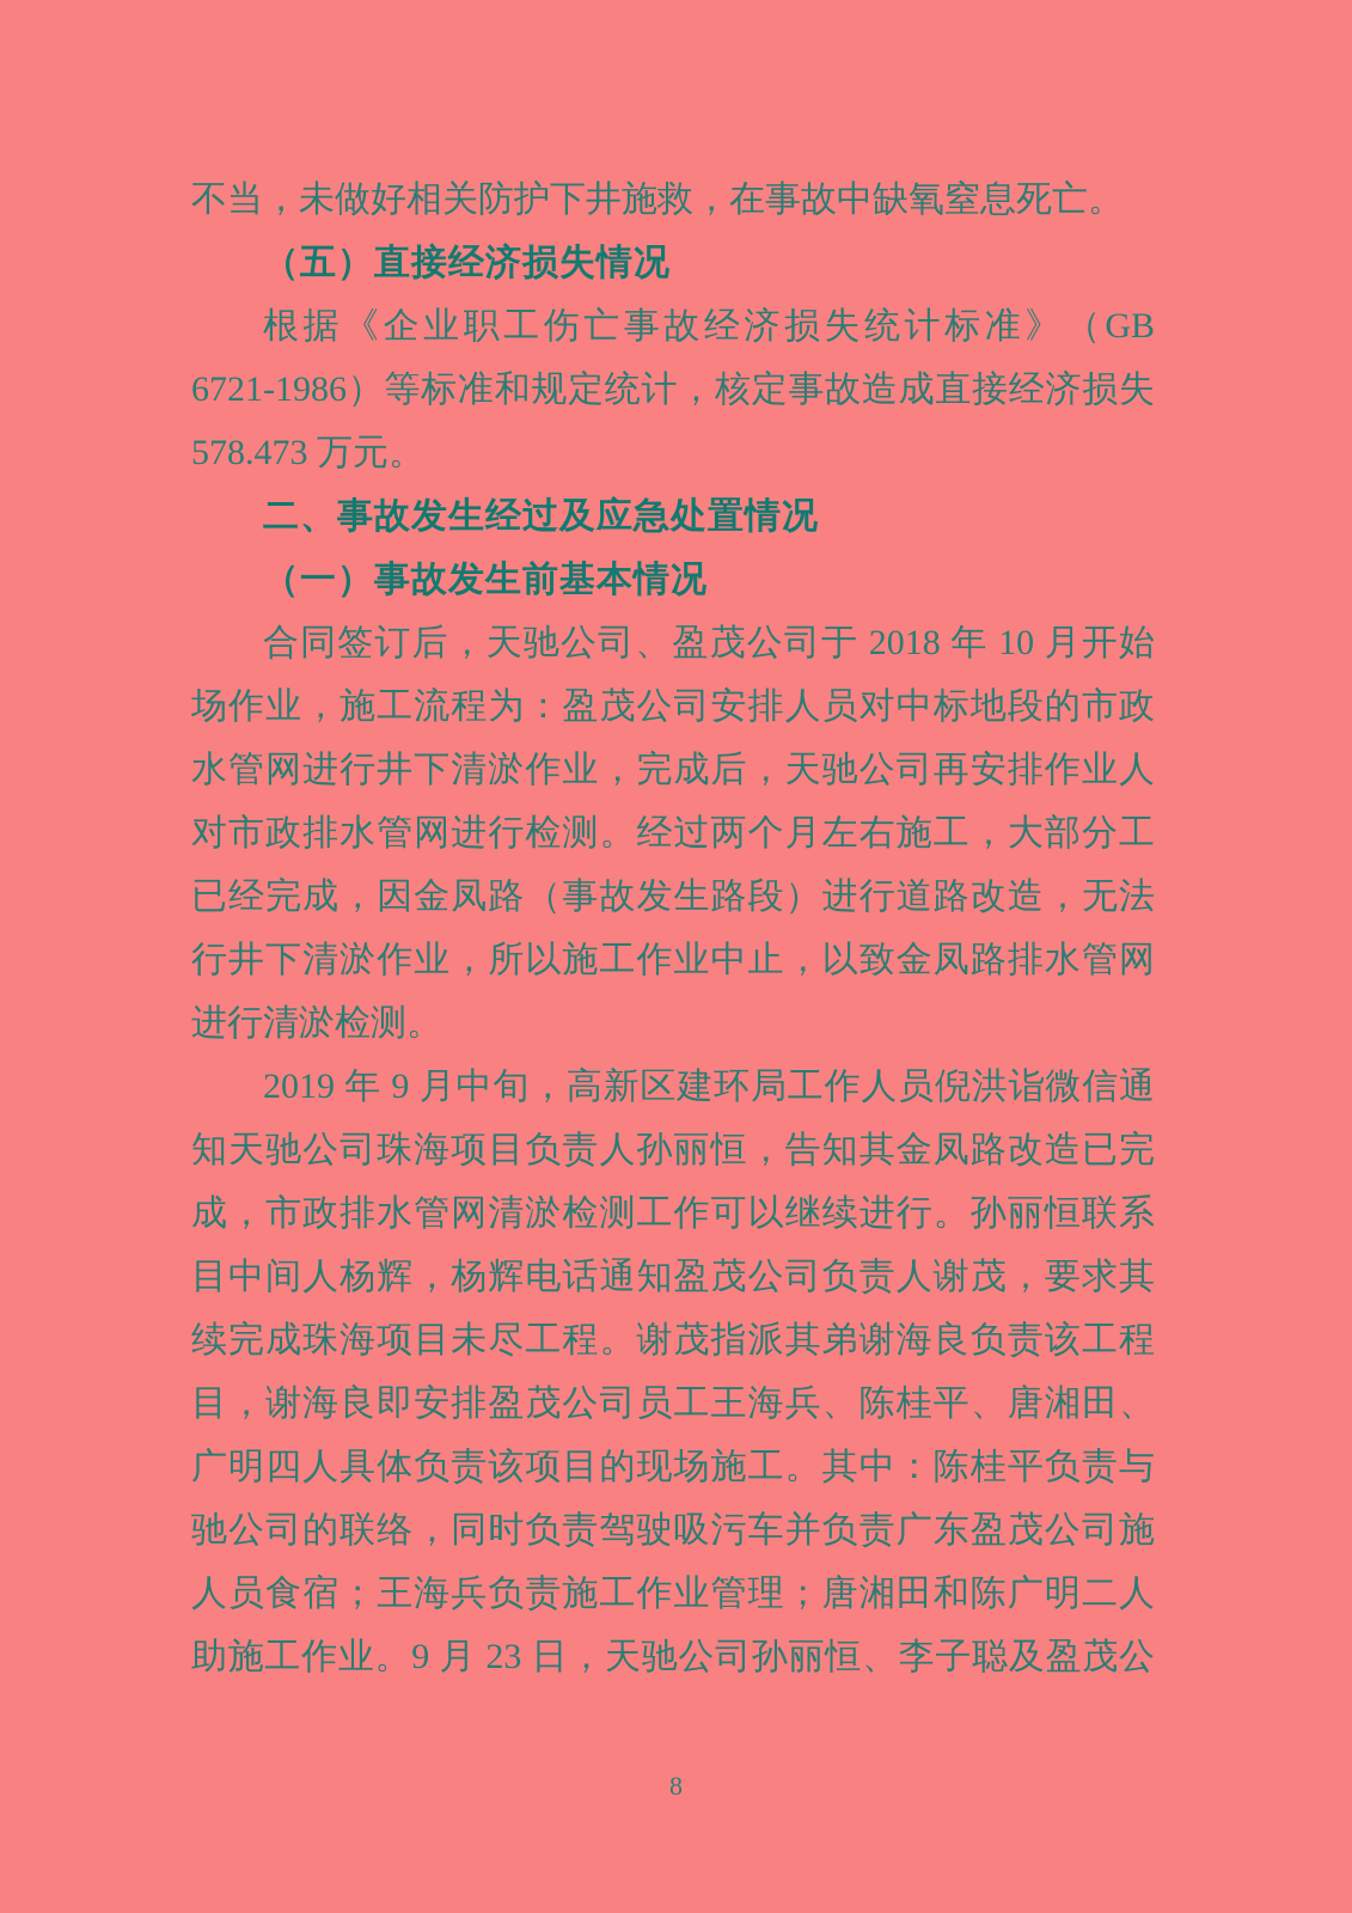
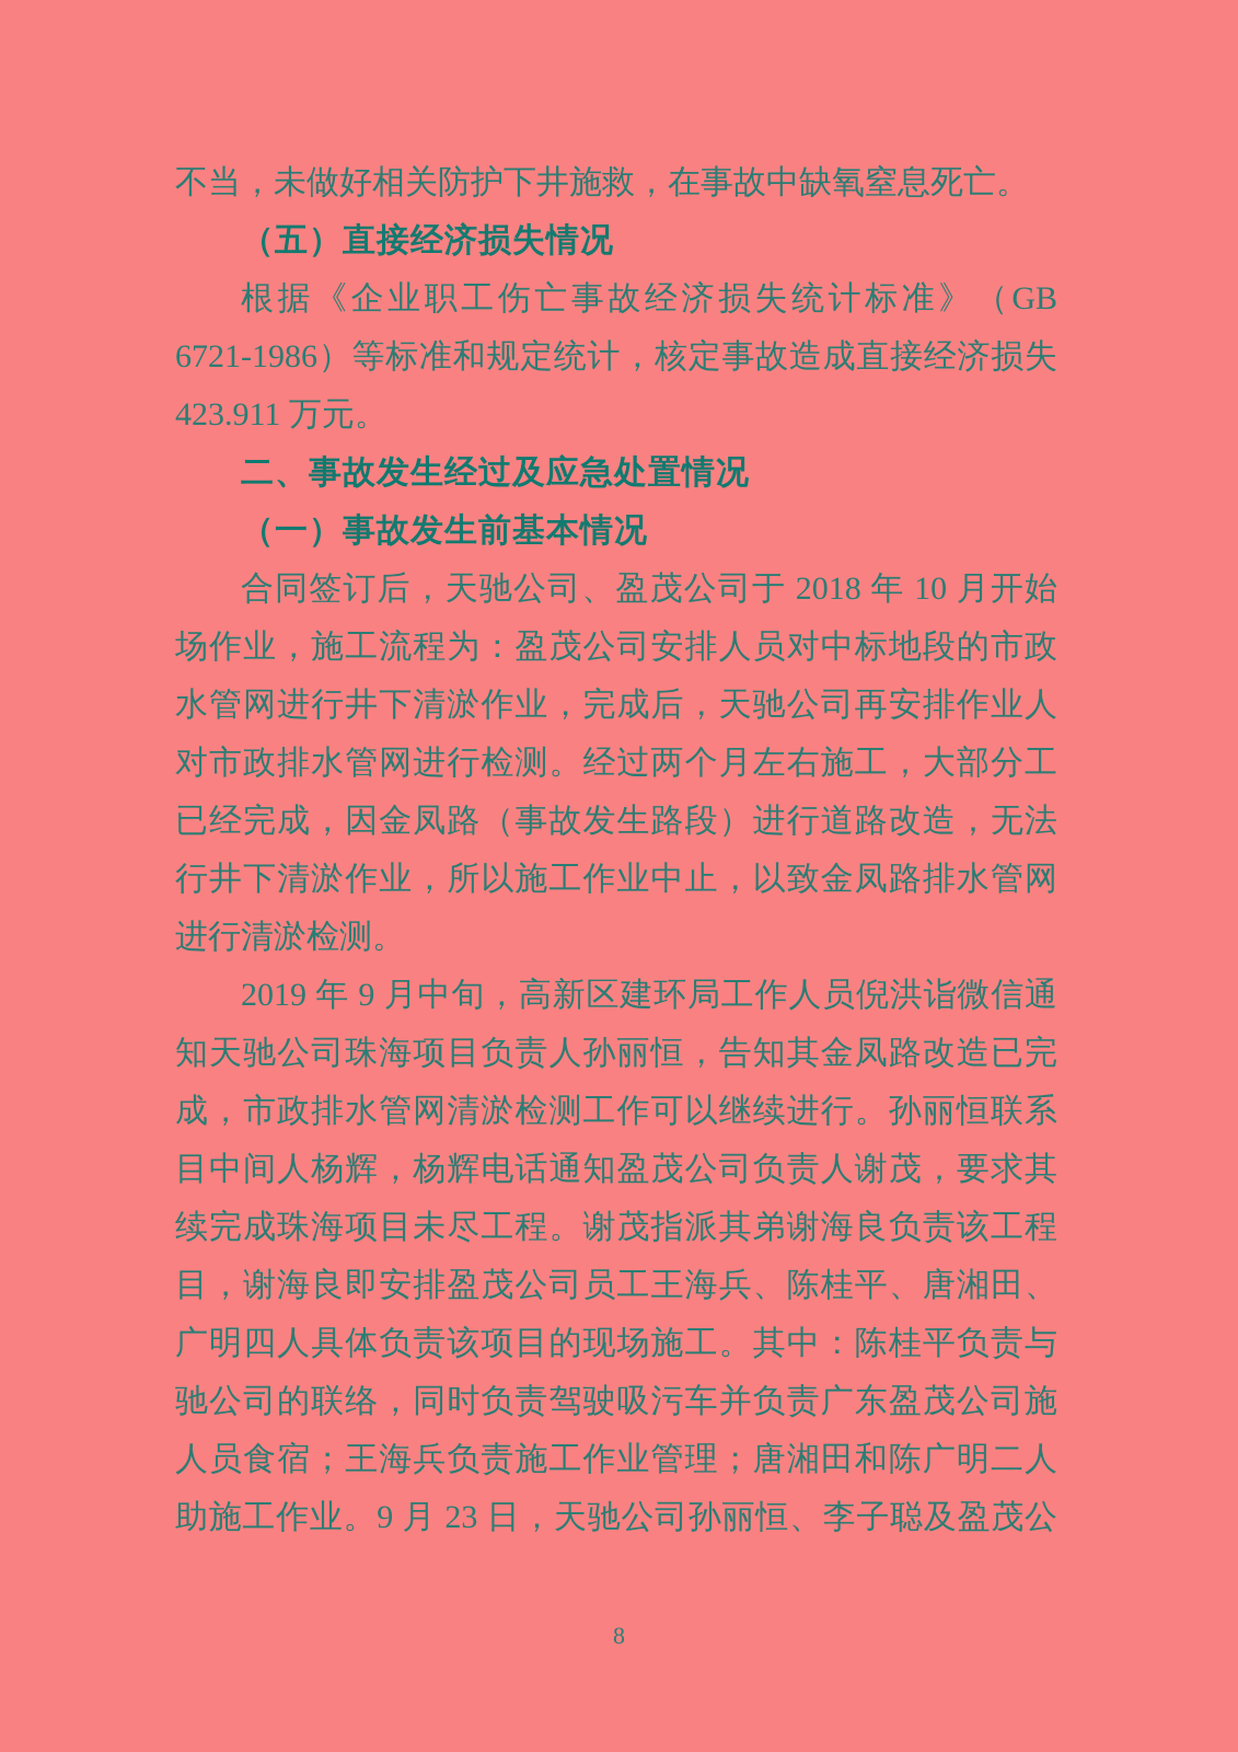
  不当，未做好相关防护下井施救，在事故中缺氧窒息死亡。
  （五）直接经济损失情况
  根据《企业职工伤亡事故经济损失统计标准》（GB
  6721-1986）等标准和规定统计，核定事故造成直接经济损失
- 578.473 万元。
+ 423.911 万元。
  二、事故发生经过及应急处置情况
  （一）事故发生前基本情况
  合同签订后，天驰公司、盈茂公司于 2018 年 10 月开始
  场作业，施工流程为：盈茂公司安排人员对中标地段的市政
  水管网进行井下清淤作业，完成后，天驰公司再安排作业人
  对市政排水管网进行检测。经过两个月左右施工，大部分工
  已经完成，因金凤路（事故发生路段）进行道路改造，无法
  行井下清淤作业，所以施工作业中止，以致金凤路排水管网
  进行清淤检测。
  2019 年 9 月中旬，高新区建环局工作人员倪洪诣微信通
  知天驰公司珠海项目负责人孙丽恒，告知其金凤路改造已完
  成，市政排水管网清淤检测工作可以继续进行。孙丽恒联系
  目中间人杨辉，杨辉电话通知盈茂公司负责人谢茂，要求其
  续完成珠海项目未尽工程。谢茂指派其弟谢海良负责该工程
  目，谢海良即安排盈茂公司员工王海兵、陈桂平、唐湘田、
  广明四人具体负责该项目的现场施工。其中：陈桂平负责与
  驰公司的联络，同时负责驾驶吸污车并负责广东盈茂公司施
  人员食宿；王海兵负责施工作业管理；唐湘田和陈广明二人
  助施工作业。9 月 23 日，天驰公司孙丽恒、李子聪及盈茂公
  8
